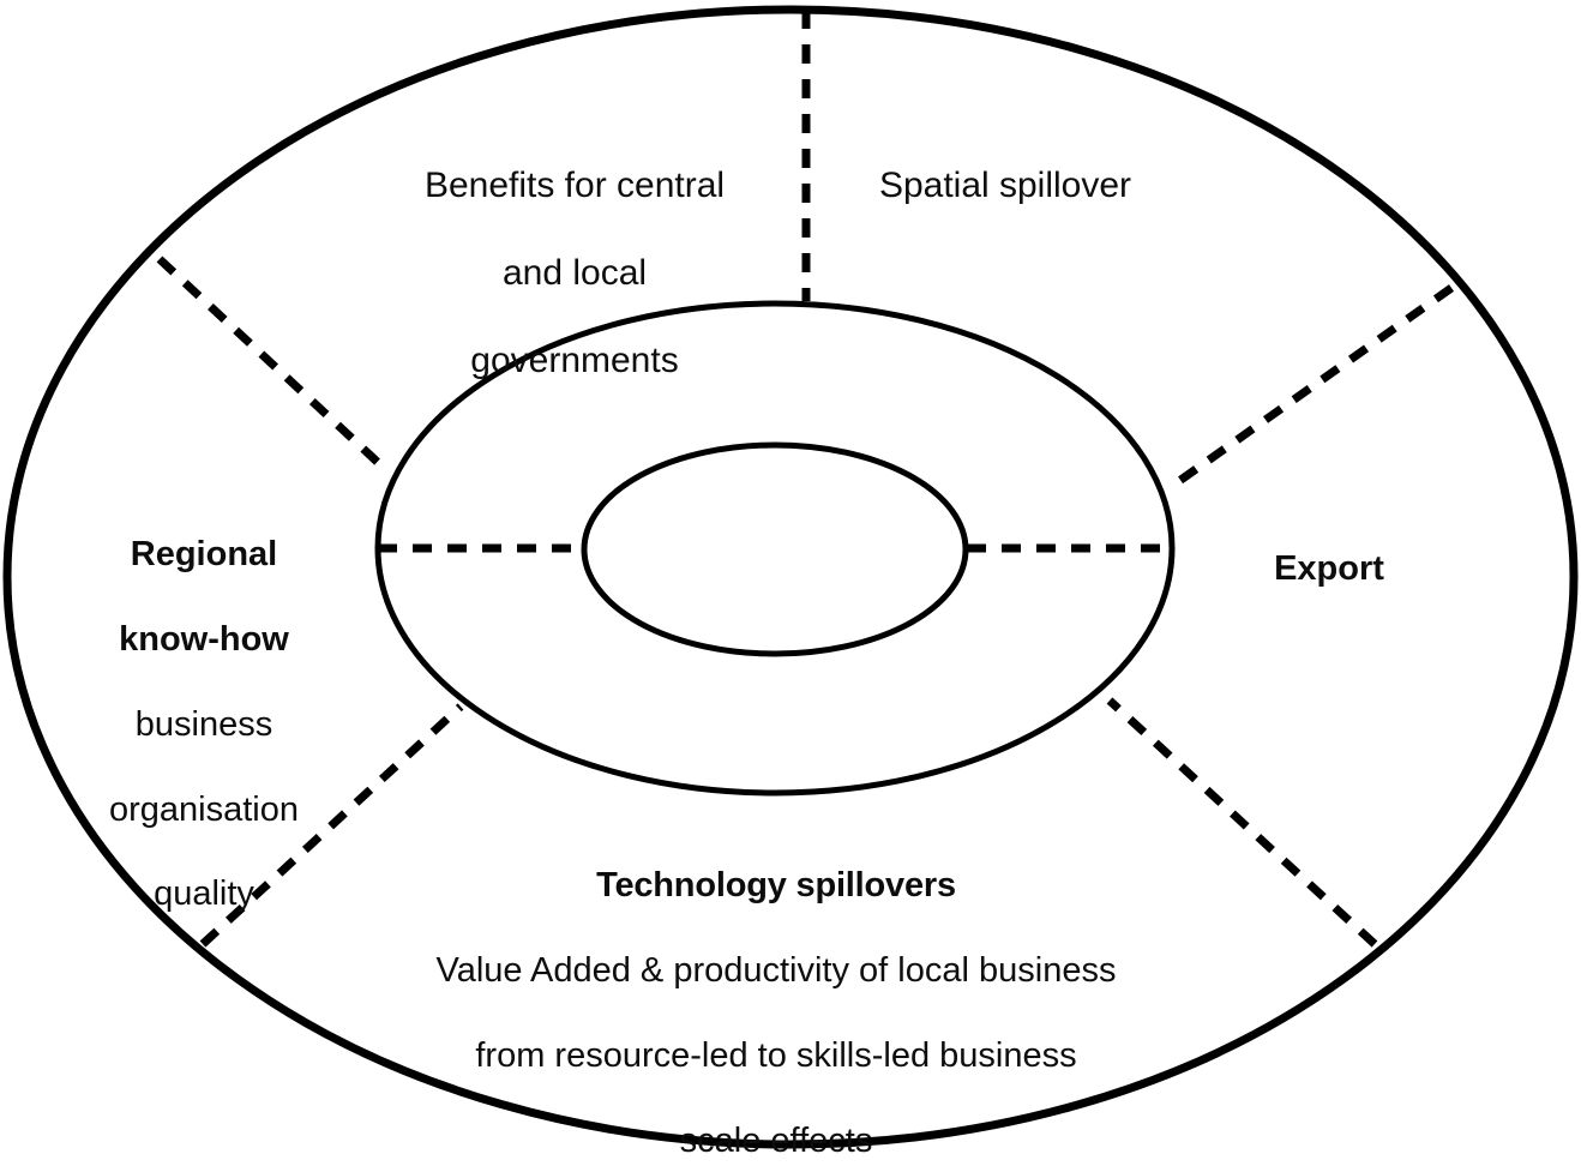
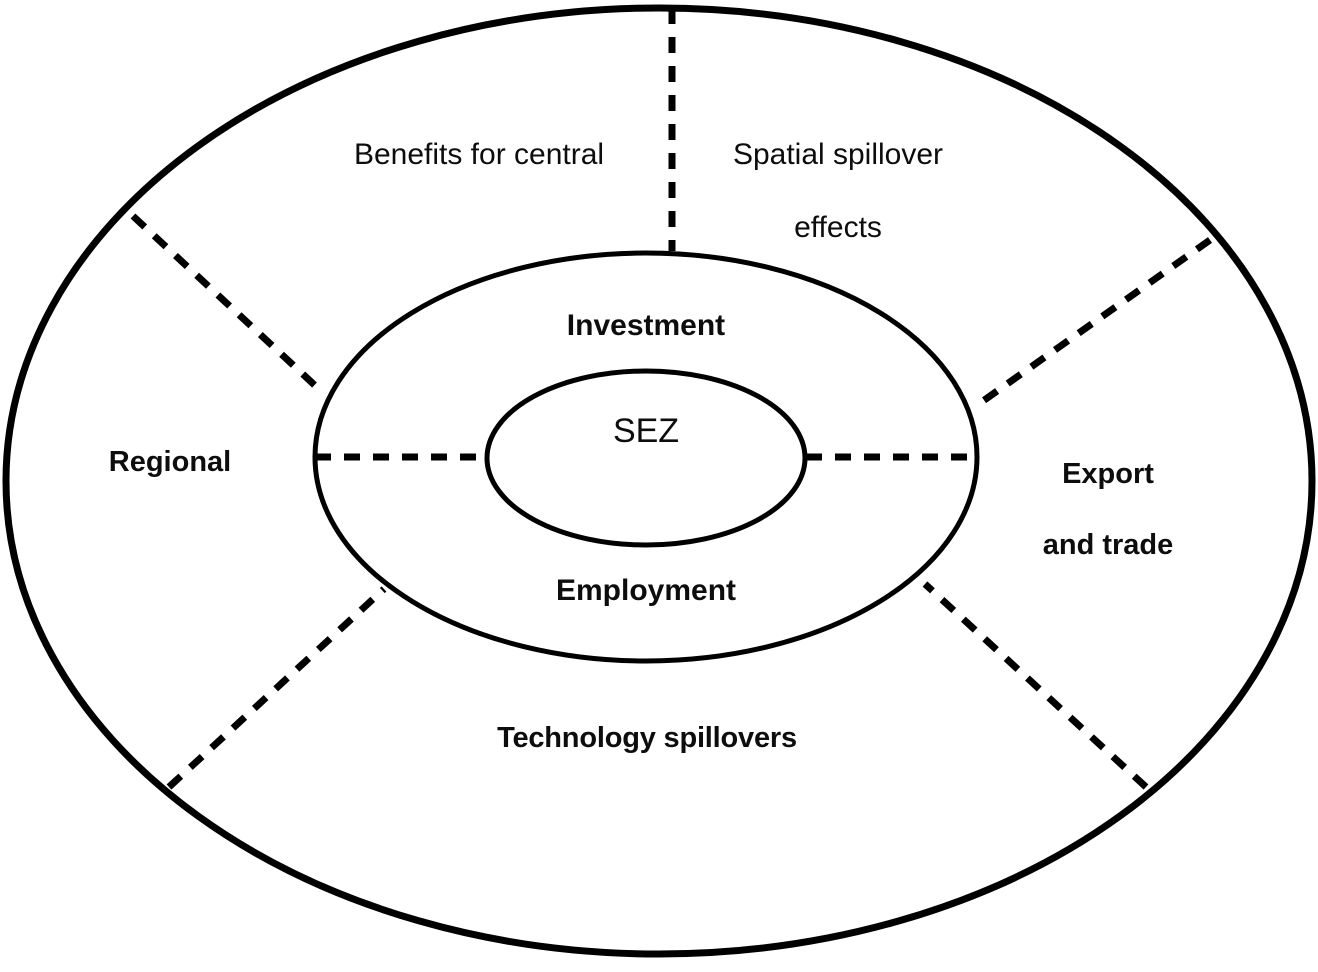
  Benefits for central
- and local
- governments
  Spatial spillover
+ effects
+ Investment
+ SEZ
+ Employment
  Regional
- know-how
- business
- organisation
- quality
  Export
+ and trade
  Technology spillovers
- Value Added & productivity of local business
- from resource-led to skills-led business
- scale effects
